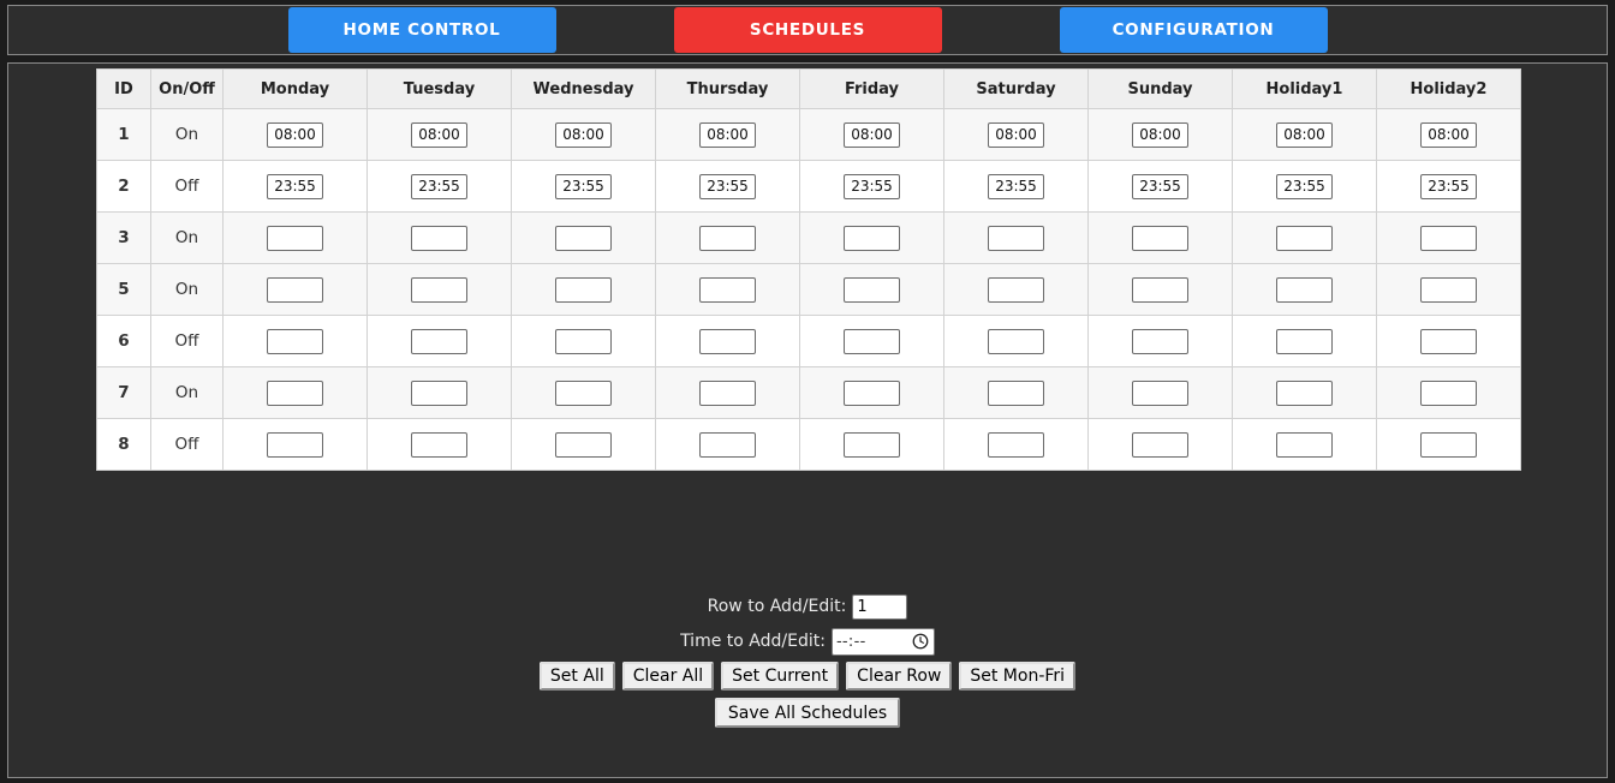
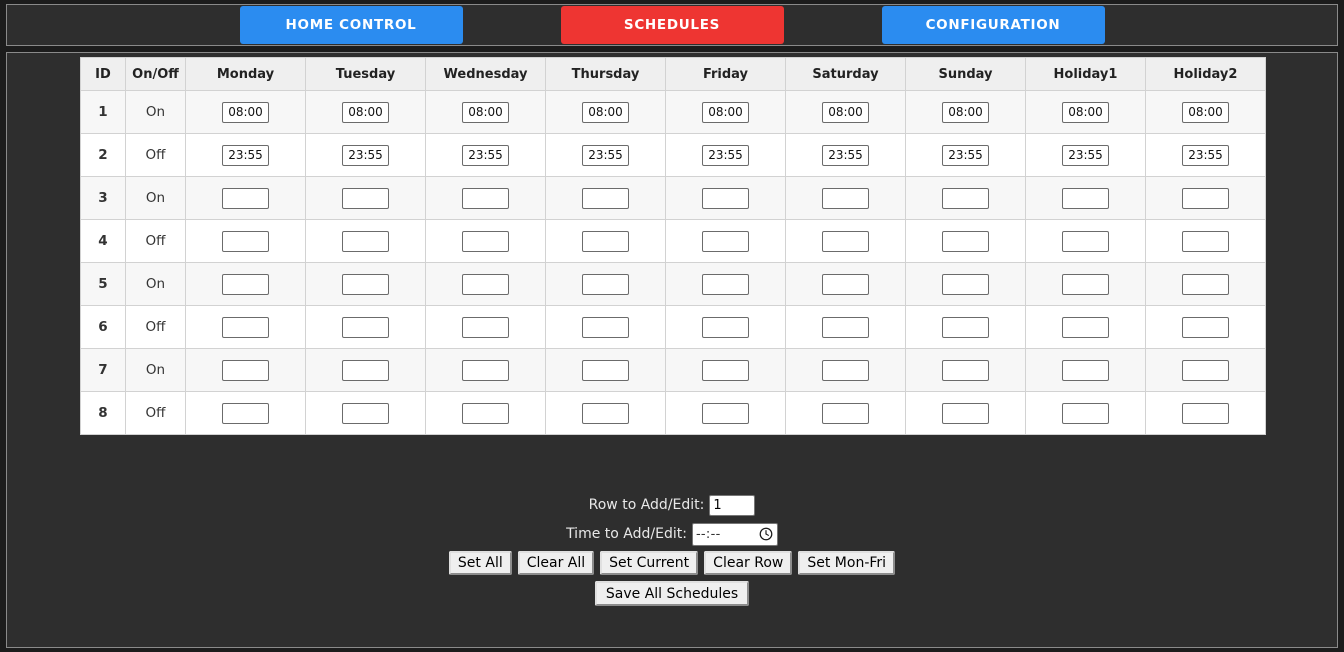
  HOME CONTROL
  SCHEDULES
  CONFIGURATION
  ID	On/Off	Monday	Tuesday	Wednesday	Thursday	Friday	Saturday	Sunday	Holiday1	Holiday2
  1	On	08:00	08:00	08:00	08:00	08:00	08:00	08:00	08:00	08:00
  2	Off	23:55	23:55	23:55	23:55	23:55	23:55	23:55	23:55	23:55
  3	On
+ 4	Off
  5	On
  6	Off
  7	On
  8	Off
  Row to Add/Edit:
  1
  Time to Add/Edit:
  --:--
  Set All
  Clear All
  Set Current
  Clear Row
  Set Mon-Fri
  Save All Schedules
